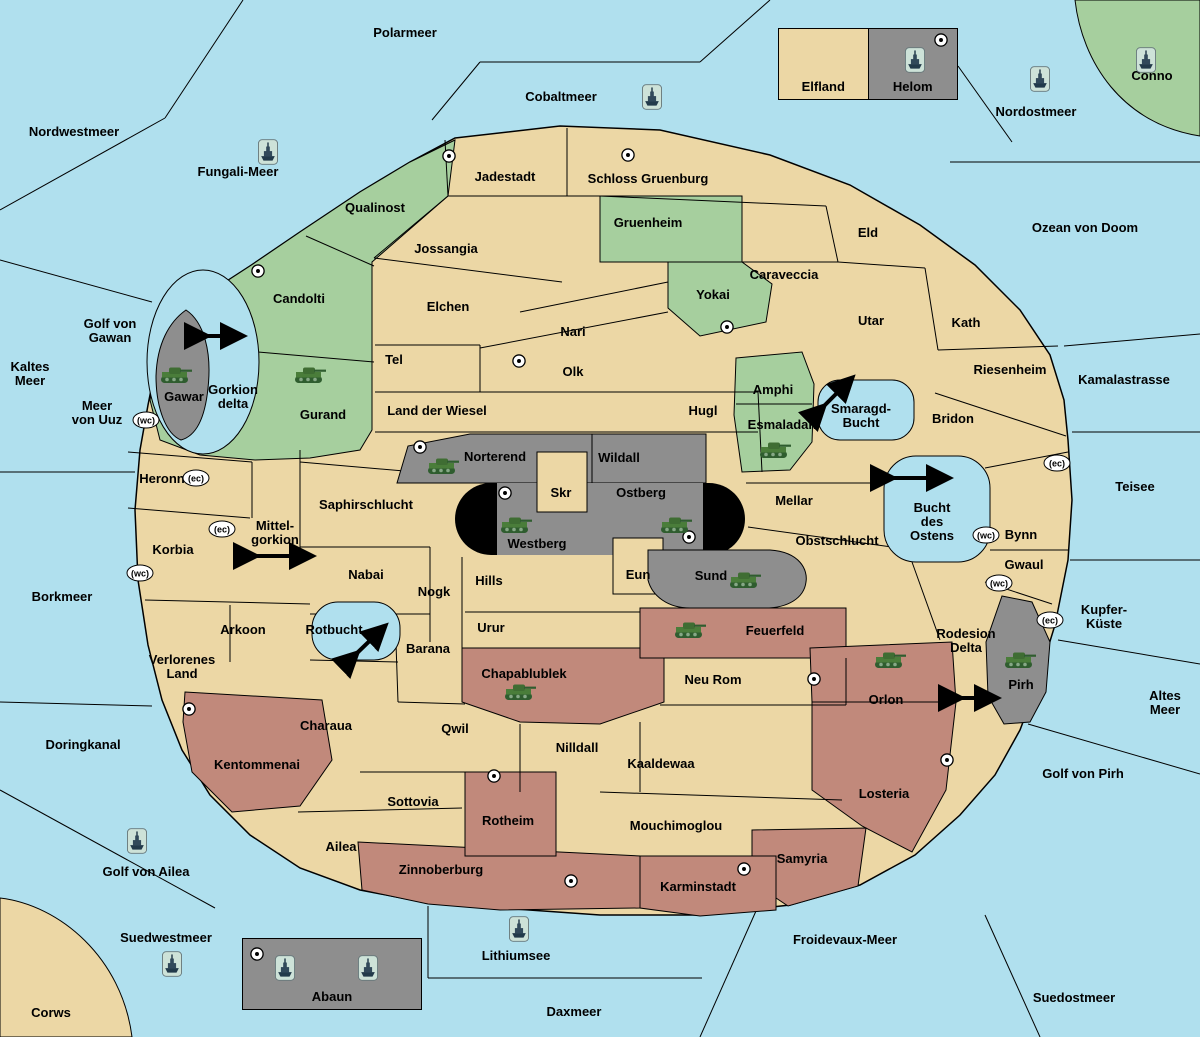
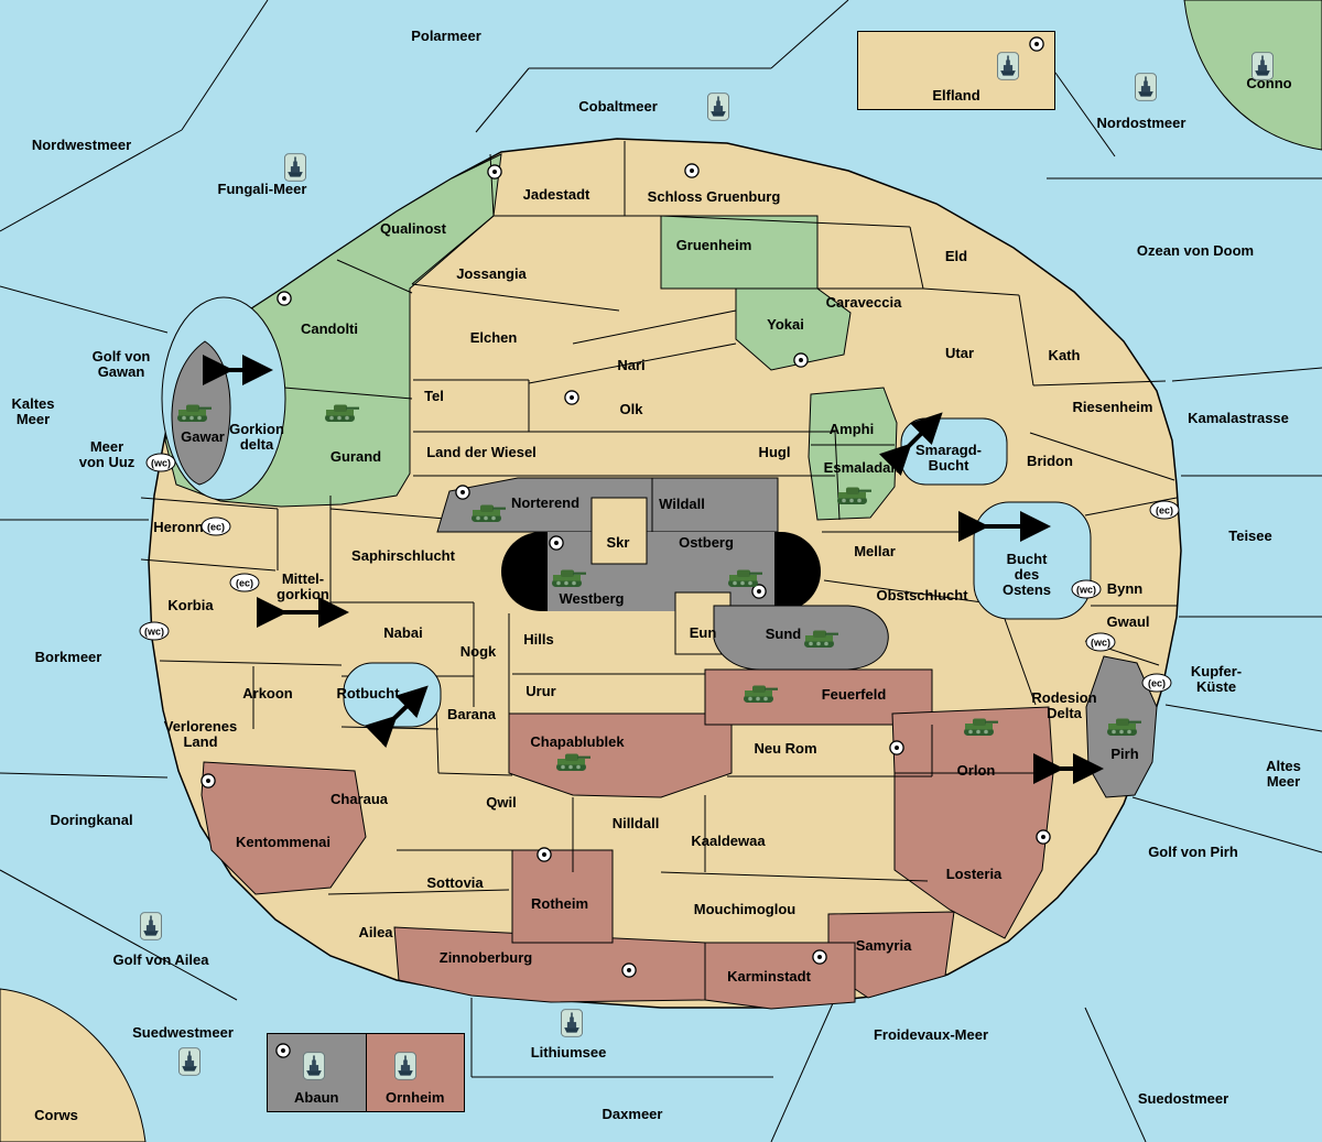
  Polarmeer
  Cobaltmeer
  Nordwestmeer
  Fungali-Meer
  Nordostmeer
  Ozean von Doom
  Conno
  Golf von
  Gawan
  Kaltes
  Meer
  Meer
  von Uuz
  Kamalastrasse
  Teisee
  Borkmeer
  Kupfer-
  Küste
  Altes
  Meer
  Doringkanal
  Golf von Pirh
  Golf von Ailea
  Suedwestmeer
  Froidevaux-Meer
  Lithiumsee
  Daxmeer
  Suedostmeer
  Corws
  Smaragd-
  Bucht
  Bucht
  des
  Ostens
  Rotbucht
  Gorkion
  delta
  Mittel-
  gorkion
  Jadestadt
  Schloss Gruenburg
  Qualinost
  Jossangia
  Gruenheim
  Eld
  Caraveccia
  Candolti
  Elchen
  Yokai
  Utar
  Kath
  Nari
  Tel
  Olk
  Riesenheim
  Gawar
  Gurand
  Land der Wiesel
  Hugl
  Amphi
  Esmaladan
  Bridon
  Norterend
  Wildall
  Skr
  Ostberg
  Mellar
  Heronn
  Saphirschlucht
  Westberg
  Bynn
  Obstschlucht
  Korbia
  Gwaul
  Nabai
  Eun
  Sund
  Nogk
  Hills
  Urur
  Feuerfeld
  Rodesion
  Delta
  Arkoon
  Barana
  Chapablublek
  Neu Rom
  Orlon
  Pirh
  Verlorenes
  Land
  Charaua
  Qwil
  Nilldall
  Kaaldewaa
  Kentommenai
  Losteria
  Sottovia
  Rotheim
  Mouchimoglou
  Ailea
  Samyria
  Zinnoberburg
  Karminstadt
  Elfland
- Helom
  Abaun
+ Ornheim
  (wc)
  (ec)
  (ec)
  (wc)
  (ec)
  (wc)
  (wc)
  (ec)
